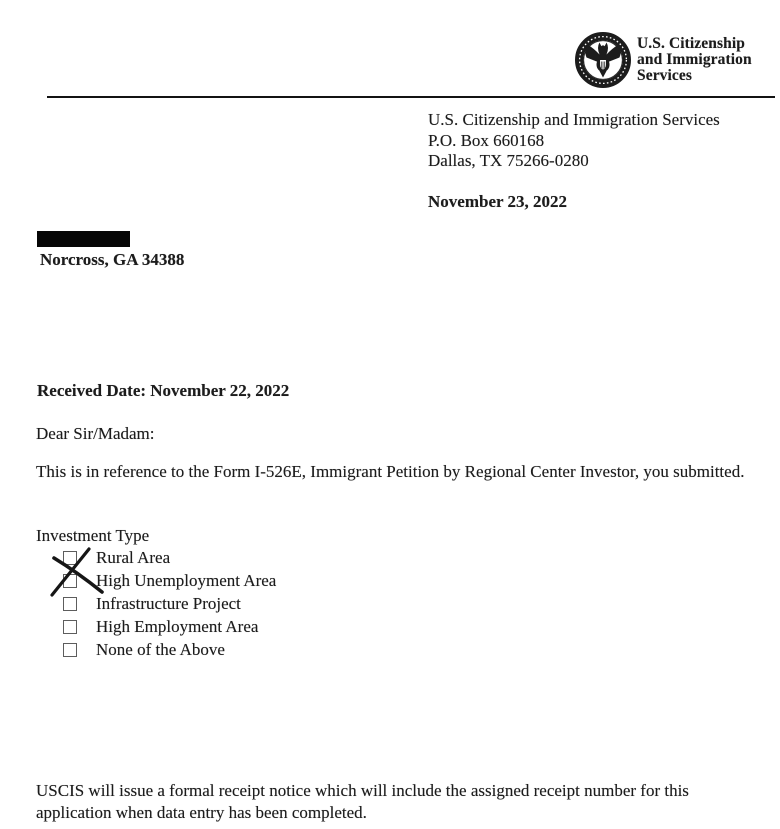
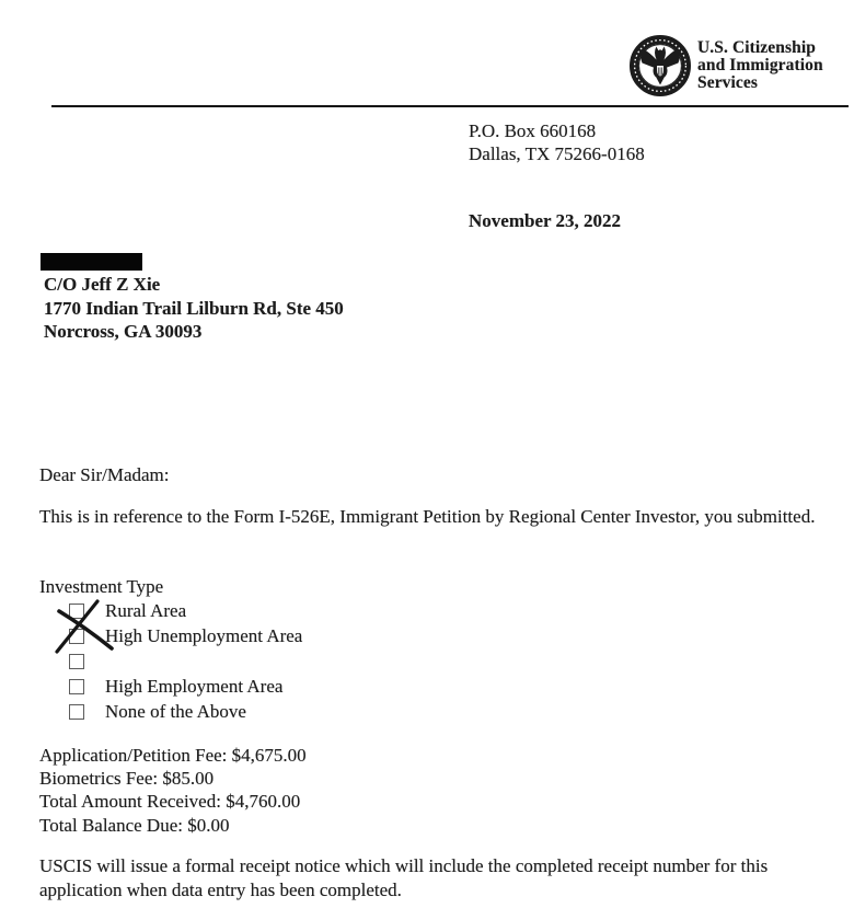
  U.S. Citizenship
  and Immigration
  Services
- U.S. Citizenship and Immigration Services
  P.O. Box 660168
- Dallas, TX 75266-0280
+ Dallas, TX 75266-0168
  November 23, 2022
+ C/O Jeff Z Xie
+ 1770 Indian Trail Lilburn Rd, Ste 450
- Norcross, GA 34388
+ Norcross, GA 30093
- Received Date: November 22, 2022
  Dear Sir/Madam:
  This is in reference to the Form I-526E, Immigrant Petition by Regional Center Investor, you submitted.
  Investment Type
  Rural Area
  High Unemployment Area
- Infrastructure Project
  High Employment Area
  None of the Above
+ Application/Petition Fee: $4,675.00
+ Biometrics Fee: $85.00
+ Total Amount Received: $4,760.00
+ Total Balance Due: $0.00
- USCIS will issue a formal receipt notice which will include the assigned receipt number for this application when data entry has been completed.
+ USCIS will issue a formal receipt notice which will include the completed receipt number for this application when data entry has been completed.
